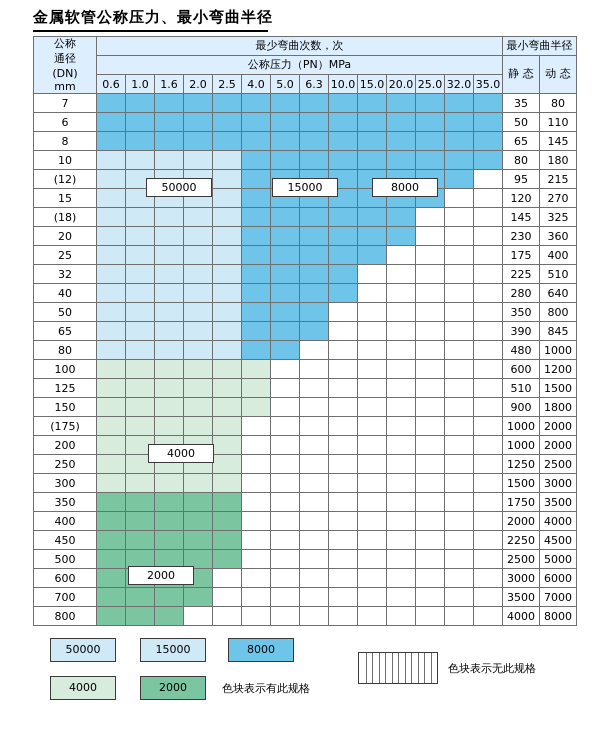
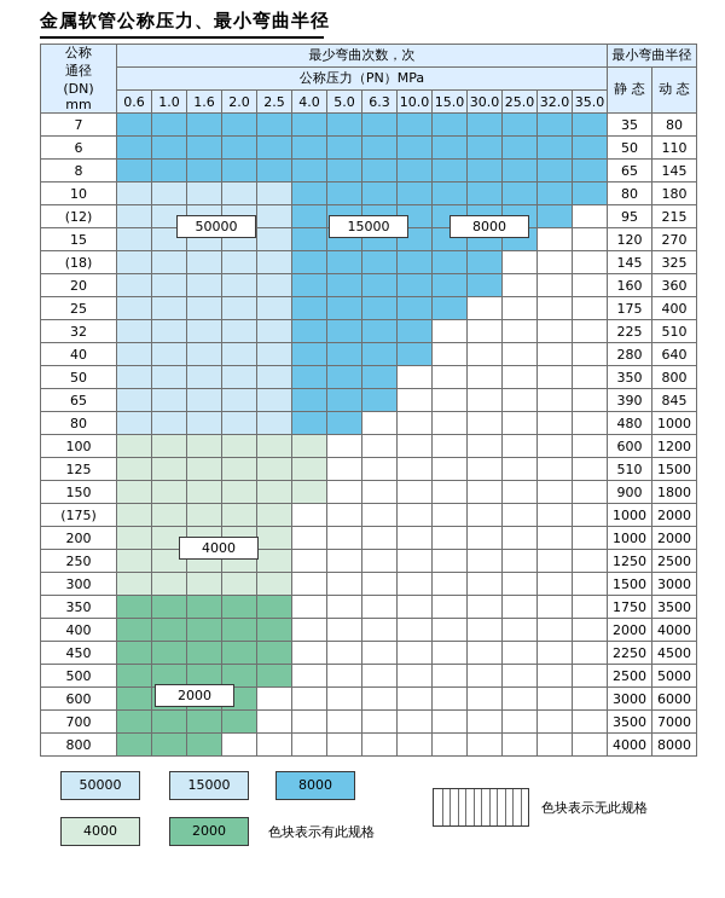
  金属软管公称压力、最小弯曲半径
  公称 通径 (DN) mm	最少弯曲次数，次	最小弯曲半径
  公称压力（PN）MPa	静 态	动 态
- 0.6	1.0	1.6	2.0	2.5	4.0	5.0	6.3	10.0	15.0	20.0	25.0	32.0	35.0
+ 0.6	1.0	1.6	2.0	2.5	4.0	5.0	6.3	10.0	15.0	30.0	25.0	32.0	35.0
  7															35	80
  6															50	110
  8															65	145
  10															80	180
  (12)															95	215
  15															120	270
  (18)															145	325
- 20															230	360
+ 20															160	360
  25															175	400
  32															225	510
  40															280	640
  50															350	800
  65															390	845
  80															480	1000
  100															600	1200
  125															510	1500
  150															900	1800
  (175)															1000	2000
  200															1000	2000
  250															1250	2500
  300															1500	3000
  350															1750	3500
  400															2000	4000
  450															2250	4500
  500															2500	5000
  600															3000	6000
  700															3500	7000
  800															4000	8000
  50000
  15000
  8000
  4000
  2000
  50000
  15000
  8000
  4000
  2000
  色块表示有此规格
  色块表示无此规格
